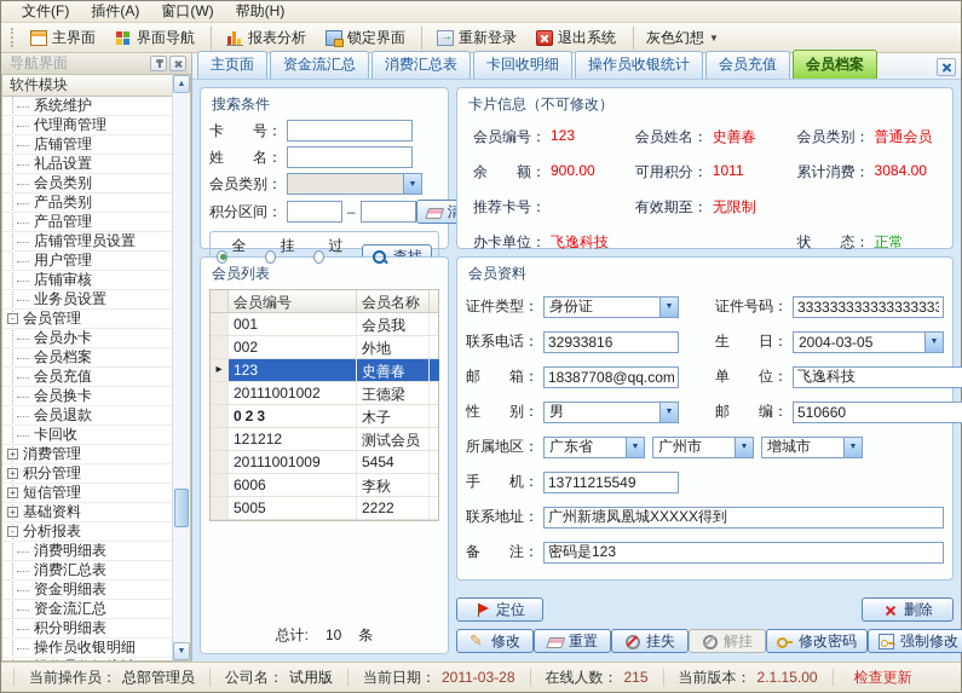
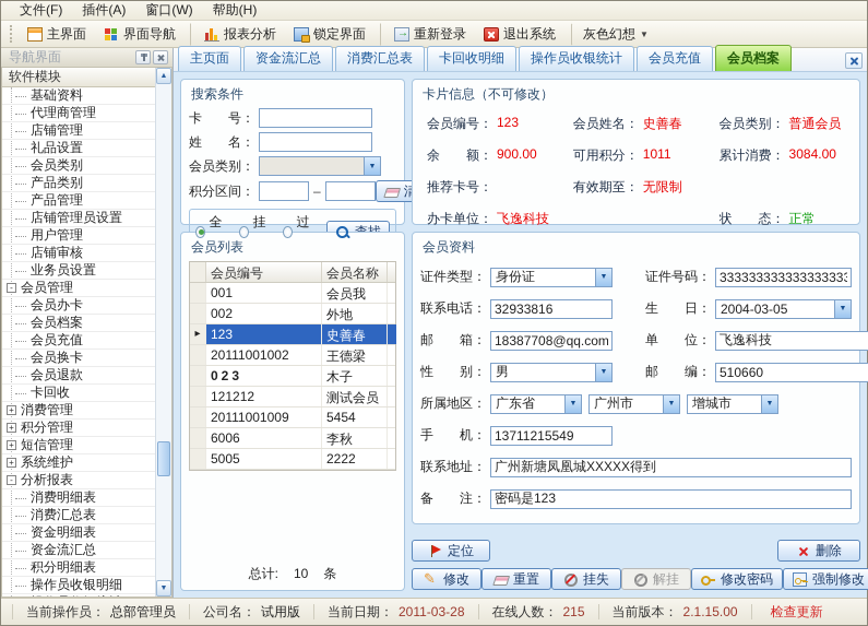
  文件(F)
  插件(A)
  窗口(W)
  帮助(H)
  主界面
  界面导航
  报表分析
  锁定界面
  重新登录
  退出系统
  灰色幻想
  ▼
  导航界面
  软件模块
- 系统维护
+ 基础资料
  代理商管理
  店铺管理
  礼品设置
  会员类别
  产品类别
  产品管理
  店铺管理员设置
  用户管理
  店铺审核
  业务员设置
  -
  会员管理
  会员办卡
  会员档案
  会员充值
  会员换卡
  会员退款
  卡回收
  +
  消费管理
  +
  积分管理
  +
  短信管理
  +
- 基础资料
+ 系统维护
  -
  分析报表
  消费明细表
  消费汇总表
  资金明细表
  资金流汇总
  积分明细表
  操作员收银明细
  主页面
  资金流汇总
  消费汇总表
  卡回收明细
  操作员收银统计
  会员充值
  会员档案
  搜索条件
  卡 号：
  姓 名：
  会员类别：
  积分区间：
  –
  会员列表
  会员编号
  会员名称
  001
  会员我
  002
  外地
  ▸
  123
  史善春
  20111001002
  王德梁
  023
  木子
  121212
  测试会员
  20111001009
  5454
  6006
  李秋
  5005
  2222
  总计: 10 条
  卡片信息（不可修改）
  会员编号：
  123
  会员姓名：
  史善春
  会员类别：
  普通会员
  余 额：
  900.00
  可用积分：
  1011
  累计消费：
  3084.00
  推荐卡号：
  有效期至：
  无限制
  办卡单位：
  飞逸科技
  状 态：
  正常
  会员资料
  证件类型：
  身份证
  证件号码：
  333333333333333333
  联系电话：
  32933816
  生 日：
  2004-03-05
  邮 箱：
  18387708@qq.com
  单 位：
  飞逸科技
  性 别：
  男
  邮 编：
  510660
  所属地区：
  广东省
  广州市
  增城市
  手 机：
  13711215549
  联系地址：
  广州新塘凤凰城XXXXX得到
  备 注：
  密码是123
  定位
  删除
  修改
  重置
  挂失
  解挂
  修改密码
  强制修改
  当前操作员：
  总部管理员
  公司名：
  试用版
  当前日期：
  2011-03-28
  在线人数：
  215
  当前版本：
  2.1.15.00
  检查更新
